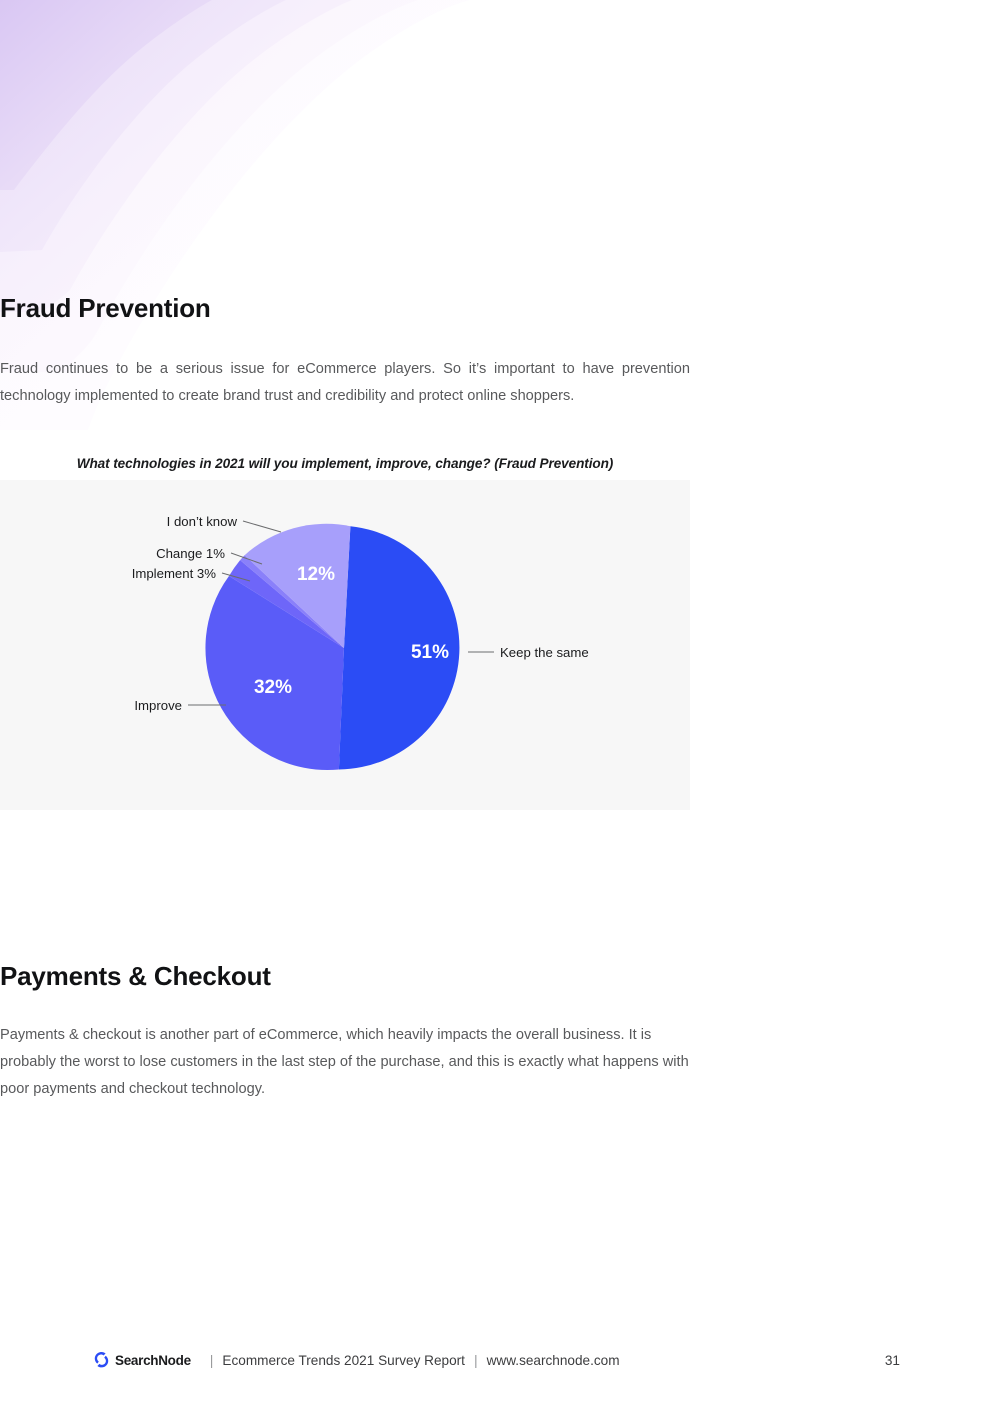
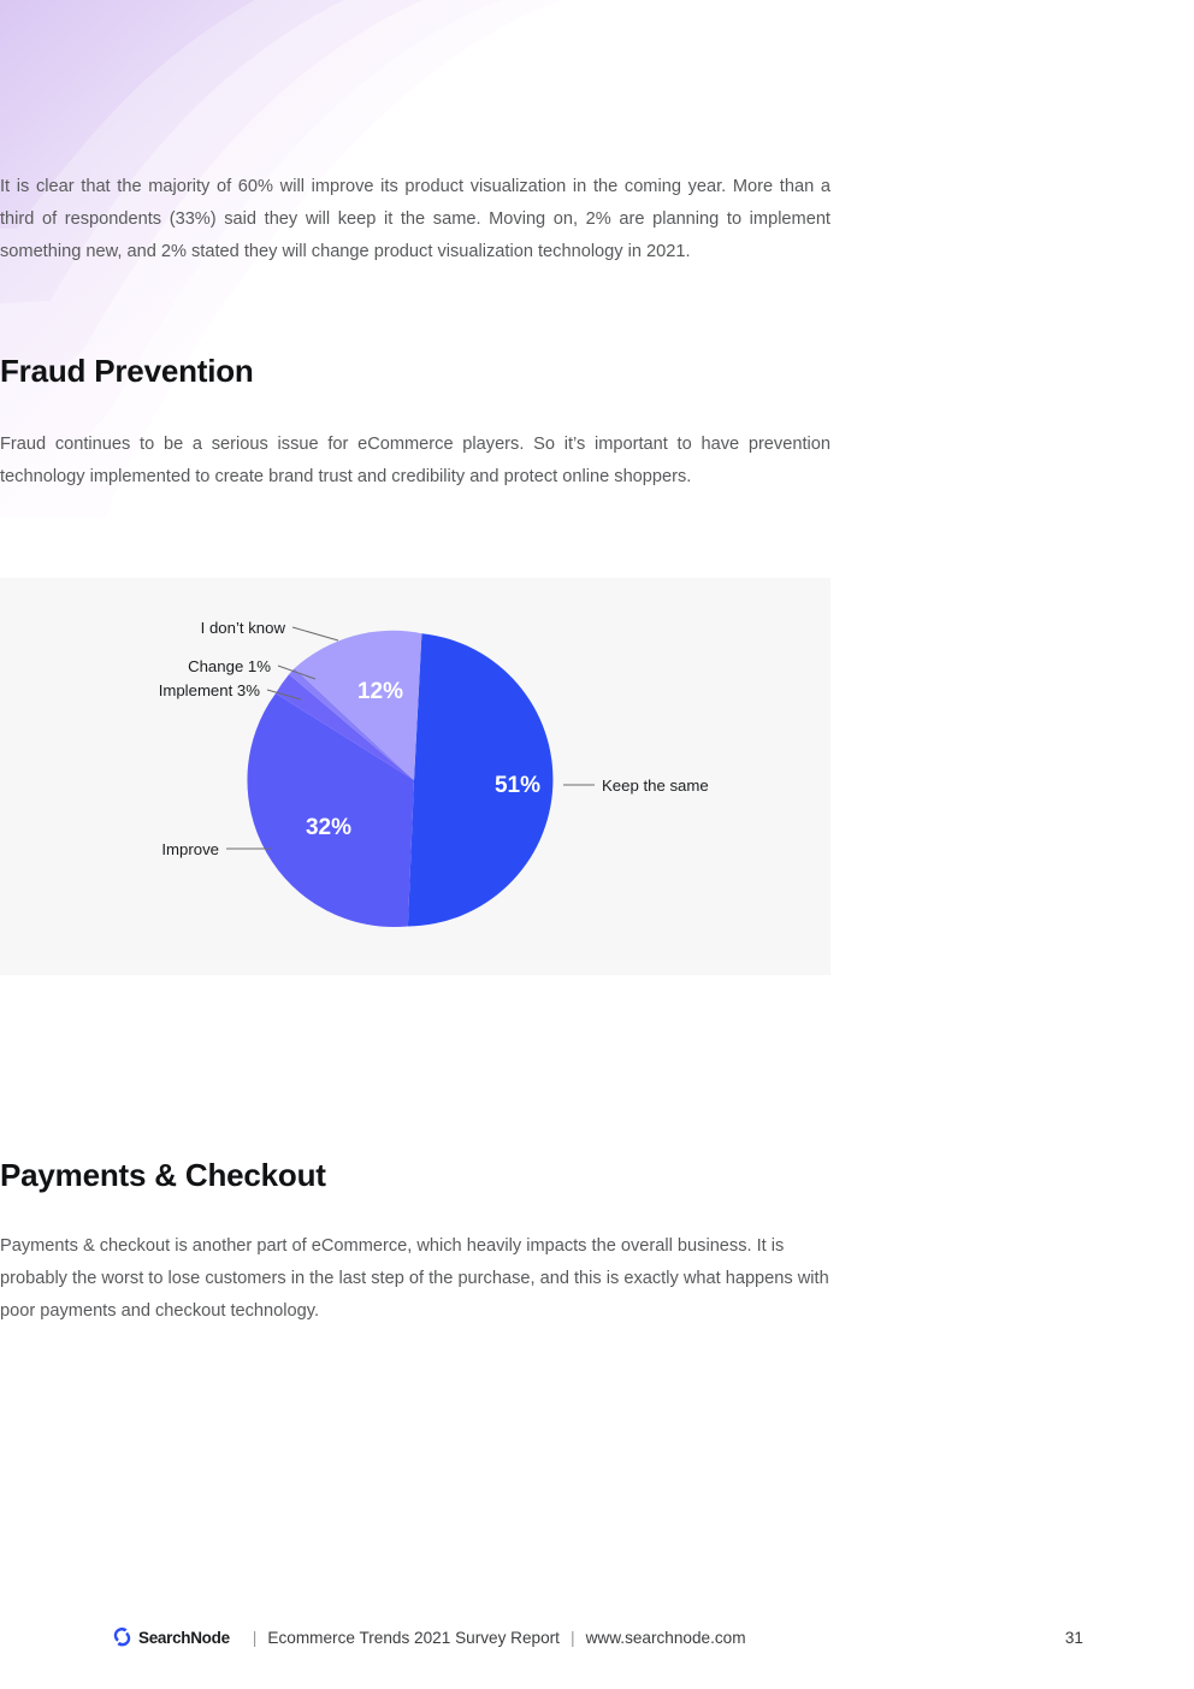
+ It is clear that the majority of 60% will improve its product visualization in the coming year. More than a third of respondents (33%) said they will keep it the same. Moving on, 2% are planning to implement something new, and 2% stated they will change product visualization technology in 2021.
  Fraud Prevention
  Fraud continues to be a serious issue for eCommerce players. So it’s important to have prevention technology implemented to create brand trust and credibility and protect online shoppers.
- What technologies in 2021 will you implement, improve, change? (Fraud Prevention)
  51%
  32%
  12%
  I don’t know
  Change 1%
  Implement 3%
  Improve
  Keep the same
  Payments & Checkout
  Payments & checkout is another part of eCommerce, which heavily impacts the overall business. It is probably the worst to lose customers in the last step of the purchase, and this is exactly what happens with poor payments and checkout technology.
  SearchNode
  |
  Ecommerce Trends 2021 Survey Report
  |
  www.searchnode.com
  31
